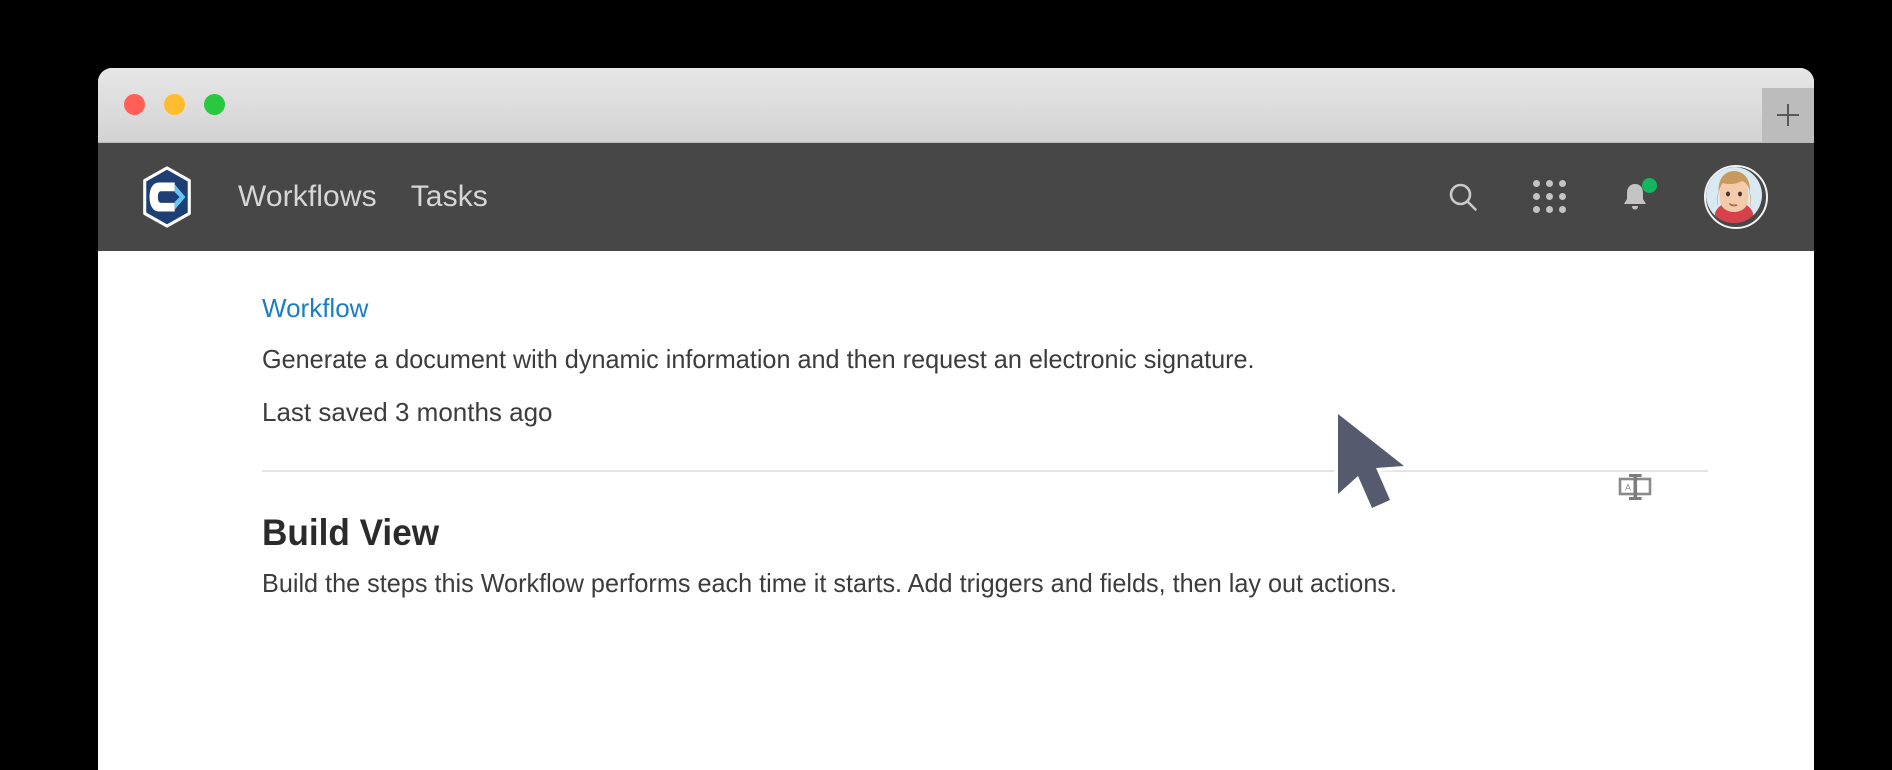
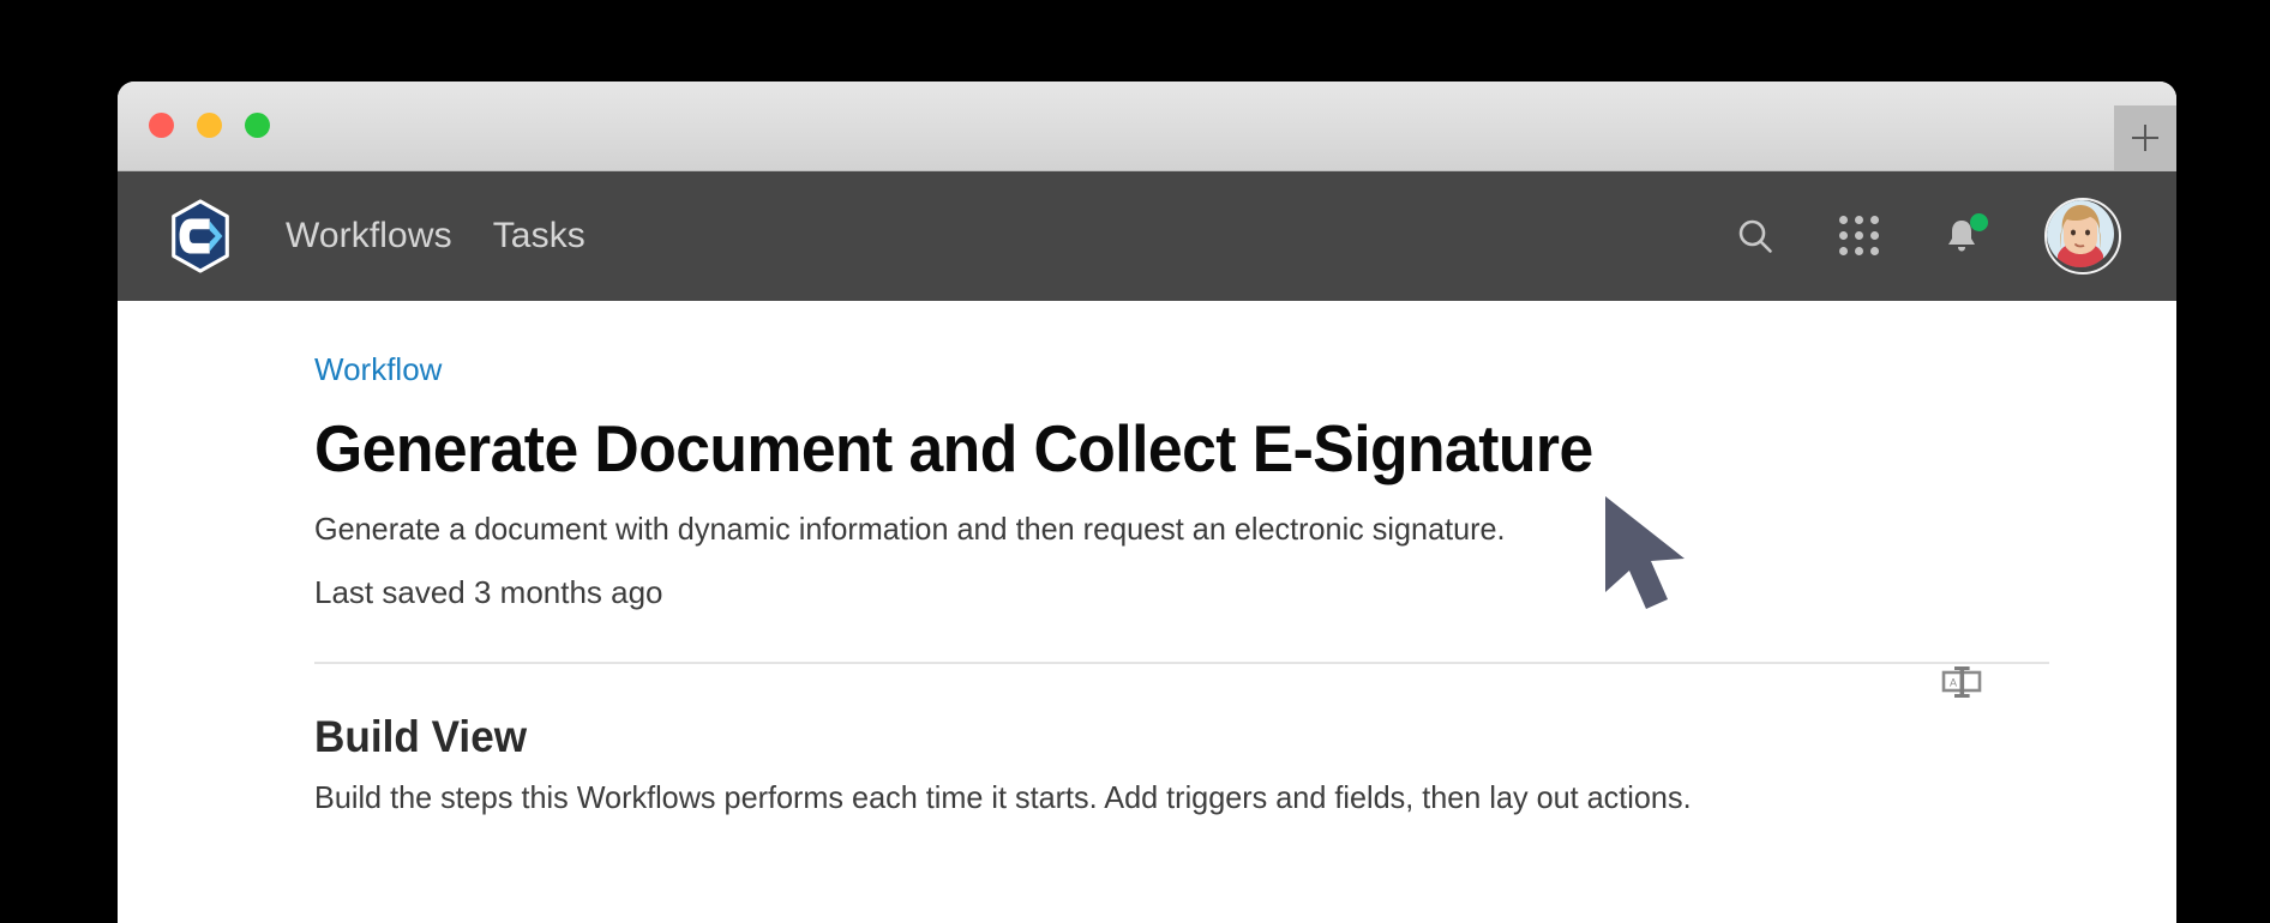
  Workflows
  Tasks
  Workflow
+ Generate Document and Collect E-Signature
  Generate a document with dynamic information and then request an electronic signature.
  Last saved 3 months ago
  A
  Build View
- Build the steps this Workflow performs each time it starts. Add triggers and fields, then lay out actions.
+ Build the steps this Workflows performs each time it starts. Add triggers and fields, then lay out actions.
